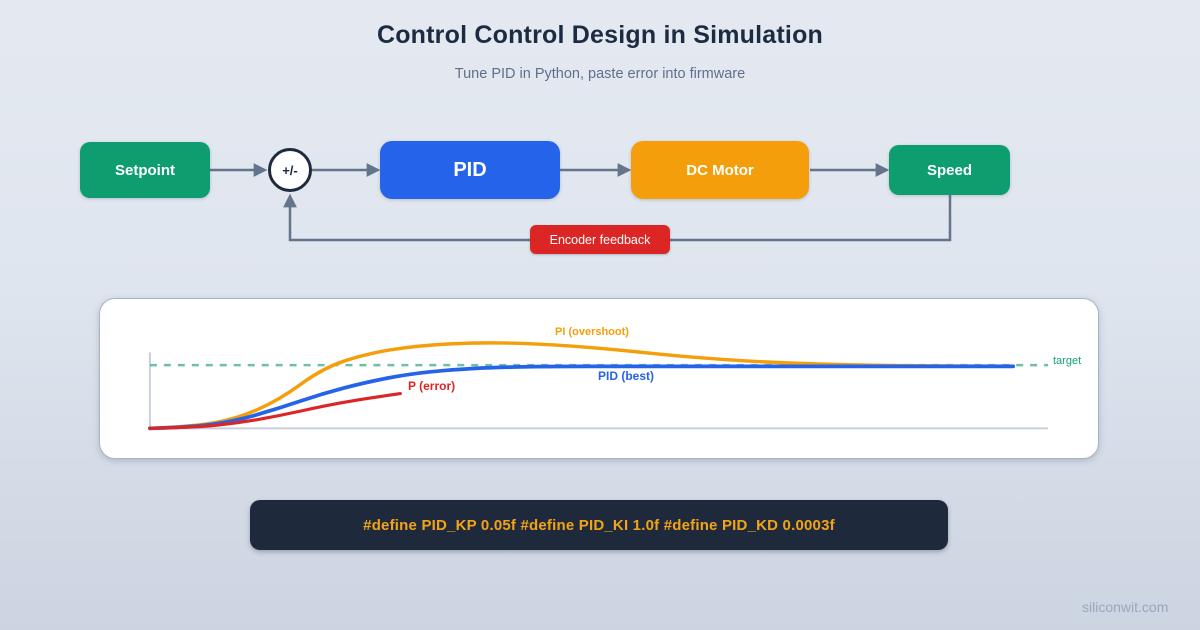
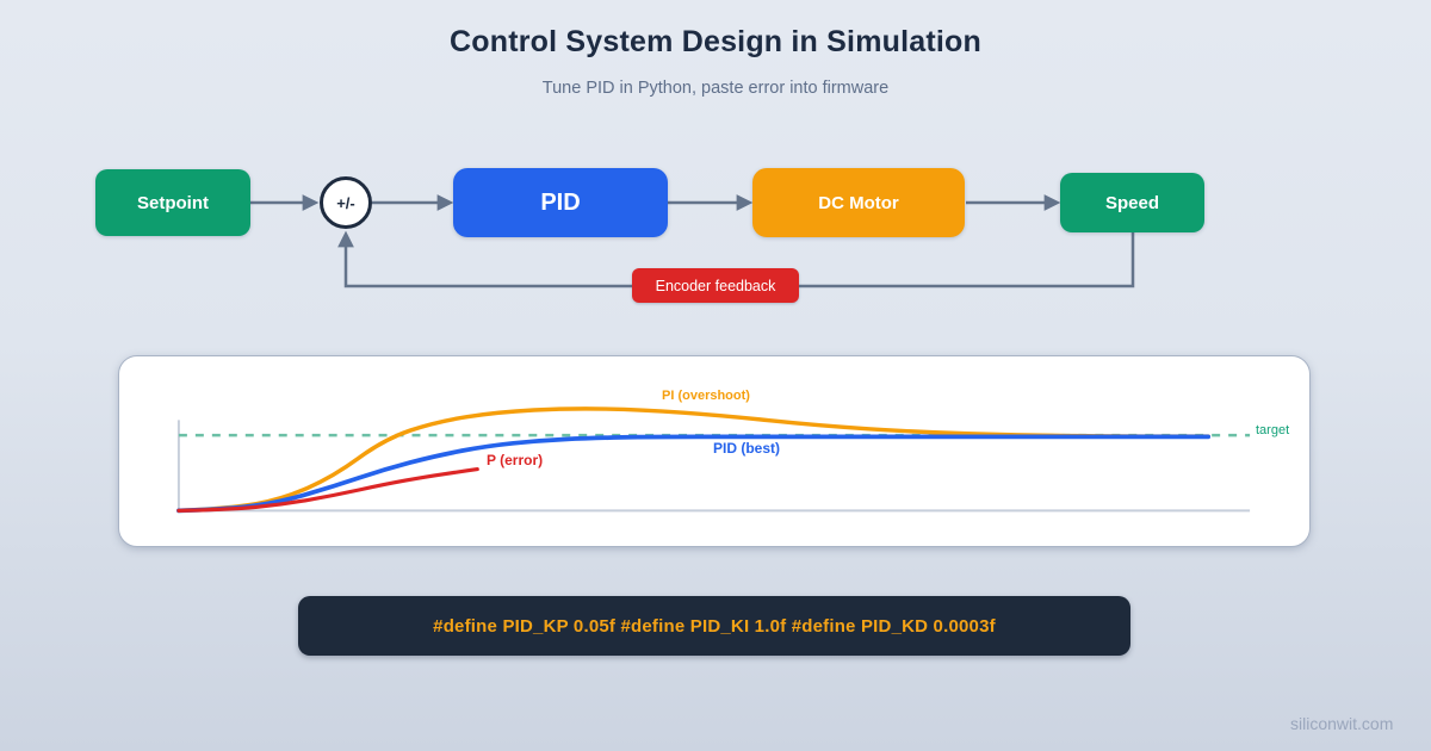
- Control Control Design in Simulation
+ Control System Design in Simulation
  Tune PID in Python, paste error into firmware
  Setpoint
  +/-
  PID
  DC Motor
  Speed
  Encoder feedback
  PI (overshoot)
  PID (best)
  P (error)
  target
  #define PID_KP 0.05f #define PID_KI 1.0f #define PID_KD 0.0003f
  siliconwit.com
